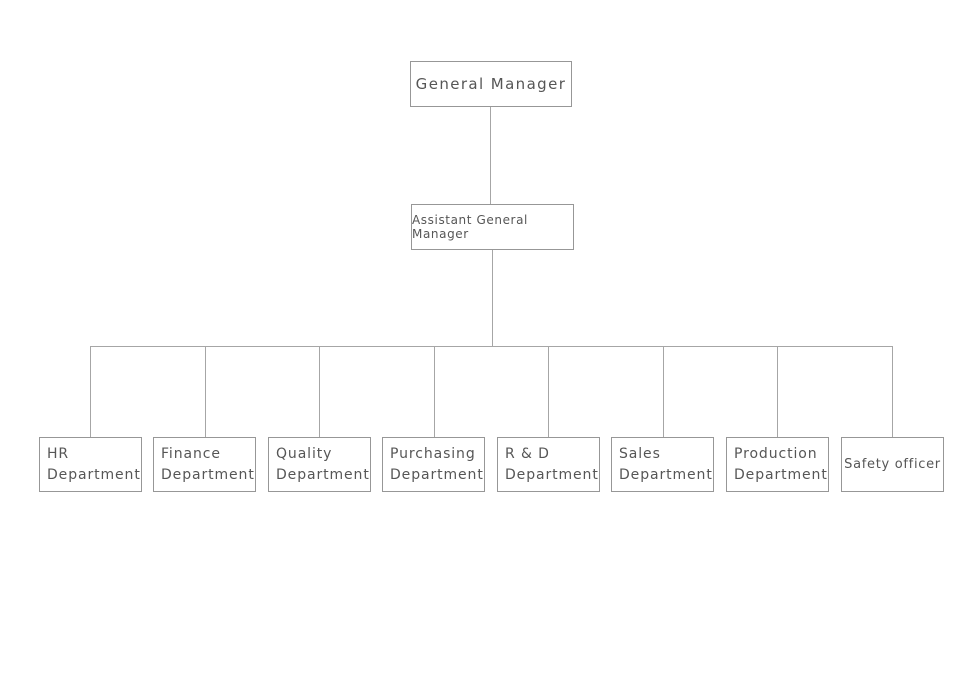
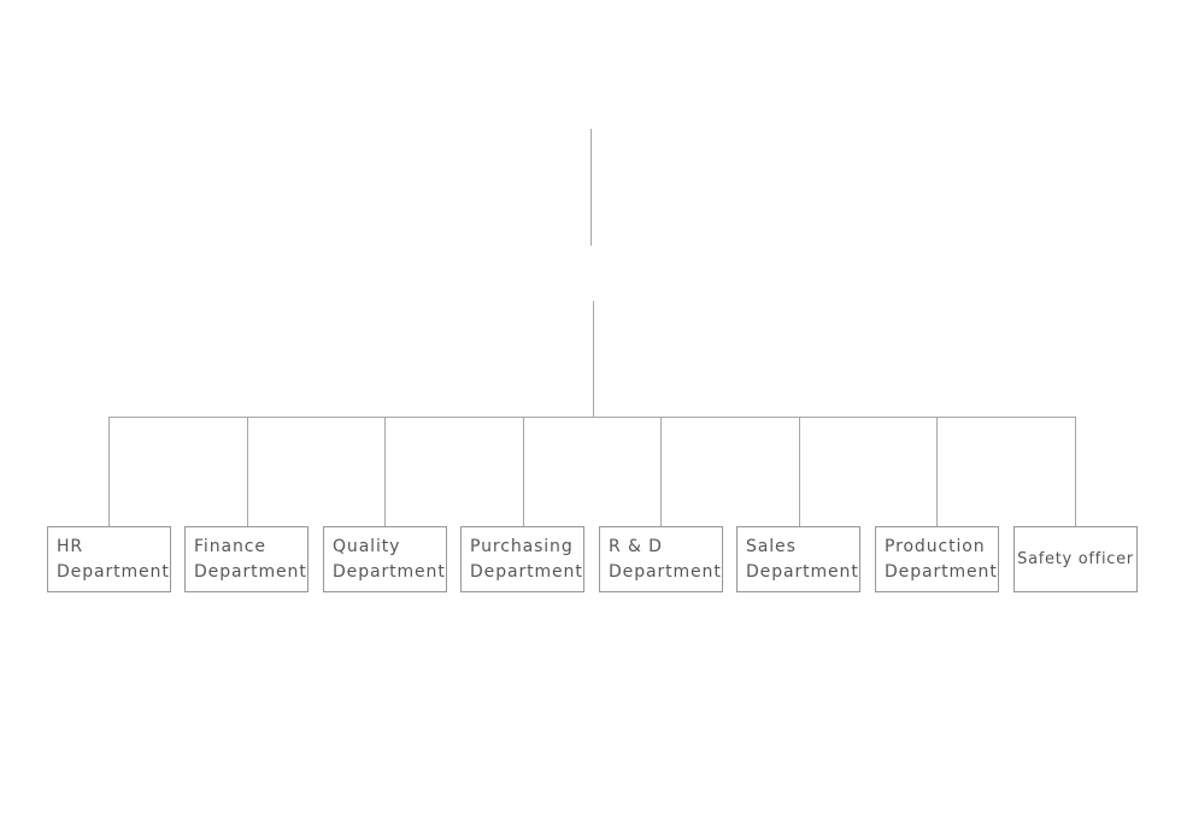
- General Manager
- Assistant General Manager
  HR
  Department
  Finance
  Department
  Quality
  Department
  Purchasing
  Department
  R & D
  Department
  Sales
  Department
  Production
  Department
  Safety officer
